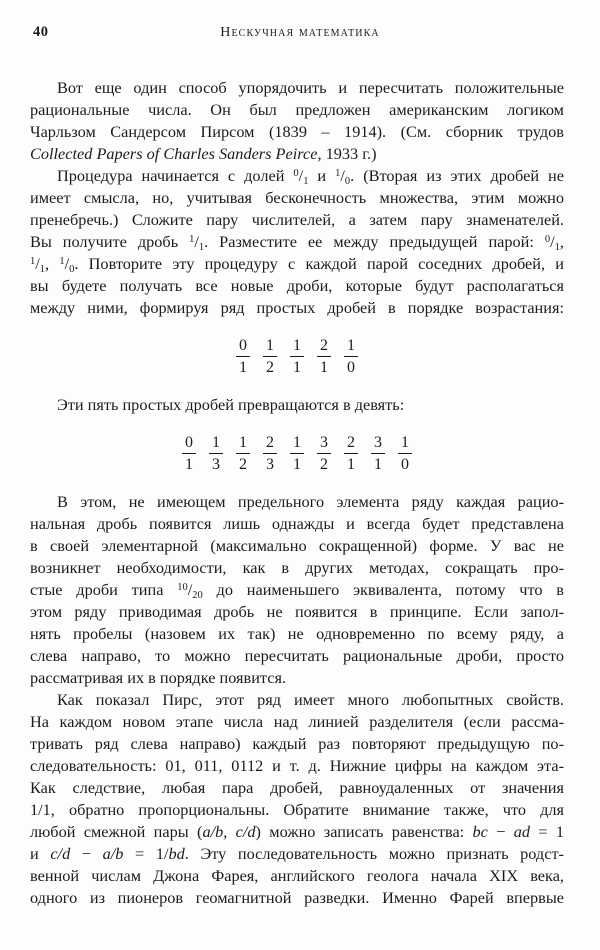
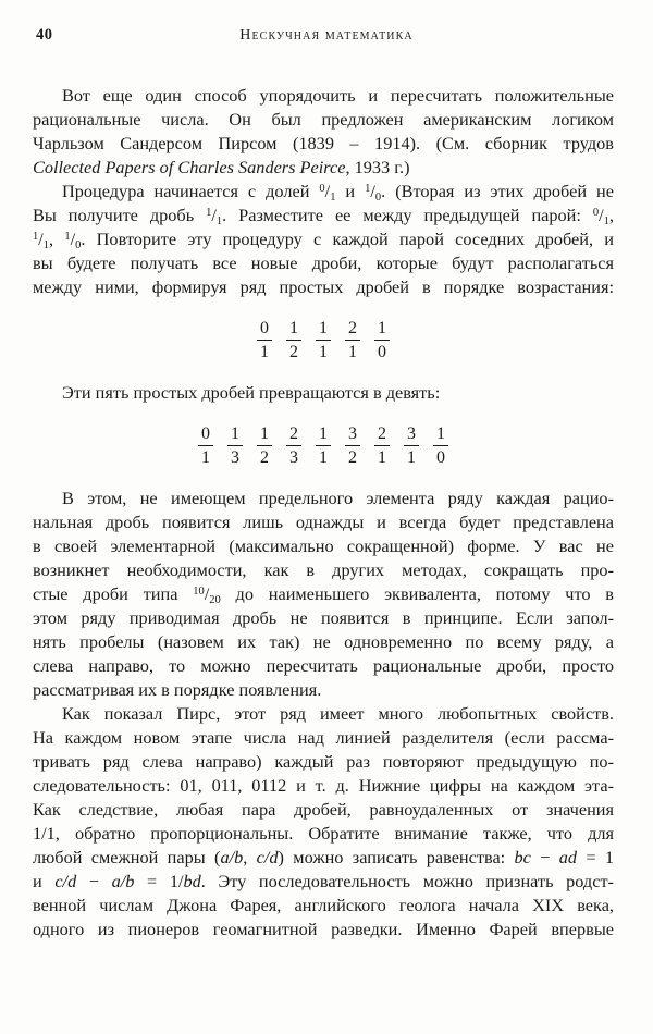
  40
  Нескучная математика
  Вот еще один способ упорядочить и пересчитать положительные
  рациональные числа. Он был предложен американским логиком
  Чарльзом Сандерсом Пирсом (1839 – 1914). (См. сборник трудов
  Collected Papers of Charles Sanders Peirce, 1933 г.)
  Процедура начинается с долей 0/1 и 1/0. (Вторая из этих дробей не
- имеет смысла, но, учитывая бесконечность множества, этим можно
- пренебречь.) Сложите пару числителей, а затем пару знаменателей.
  Вы получите дробь 1/1. Разместите ее между предыдущей парой: 0/1,
  1/1, 1/0. Повторите эту процедуру с каждой парой соседних дробей, и
  вы будете получать все новые дроби, которые будут располагаться
  между ними, формируя ряд простых дробей в порядке возрастания:
  0
  1
  1
  2
  1
  1
  2
  1
  1
  0
  Эти пять простых дробей превращаются в девять:
  0
  1
  1
  3
  1
  2
  2
  3
  1
  1
  3
  2
  2
  1
  3
  1
  1
  0
  В этом, не имеющем предельного элемента ряду каждая рацио-
  нальная дробь появится лишь однажды и всегда будет представлена
  в своей элементарной (максимально сокращенной) форме. У вас не
  возникнет необходимости, как в других методах, сокращать про-
  стые дроби типа 10/20 до наименьшего эквивалента, потому что в
  этом ряду приводимая дробь не появится в принципе. Если запол-
  нять пробелы (назовем их так) не одновременно по всему ряду, а
  слева направо, то можно пересчитать рациональные дроби, просто
- рассматривая их в порядке появится.
+ рассматривая их в порядке появления.
  Как показал Пирс, этот ряд имеет много любопытных свойств.
  На каждом новом этапе числа над линией разделителя (если рассма-
  тривать ряд слева направо) каждый раз повторяют предыдущую по-
  следовательность: 01, 011, 0112 и т. д. Нижние цифры на каждом эта-
  Как следствие, любая пара дробей, равноудаленных от значения
  1/1, обратно пропорциональны. Обратите внимание также, что для
  любой смежной пары (a/b, c/d) можно записать равенства: bc − ad = 1
  и c/d − a/b = 1/bd. Эту последовательность можно признать родст-
  венной числам Джона Фарея, английского геолога начала XIX века,
  одного из пионеров геомагнитной разведки. Именно Фарей впервые
